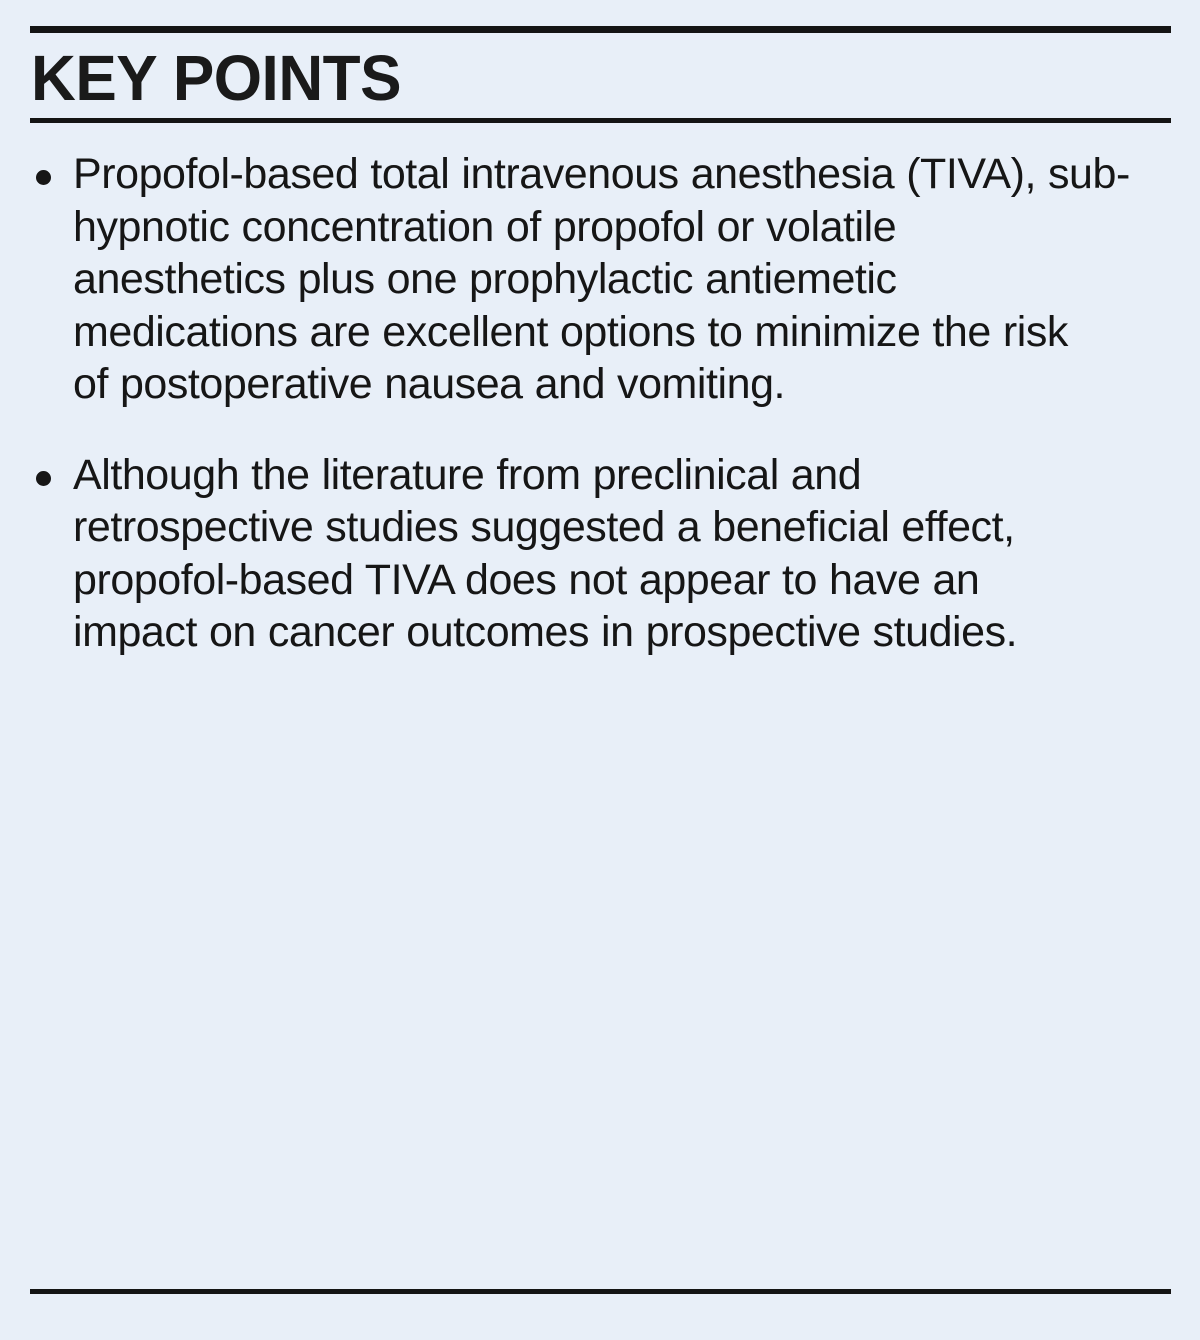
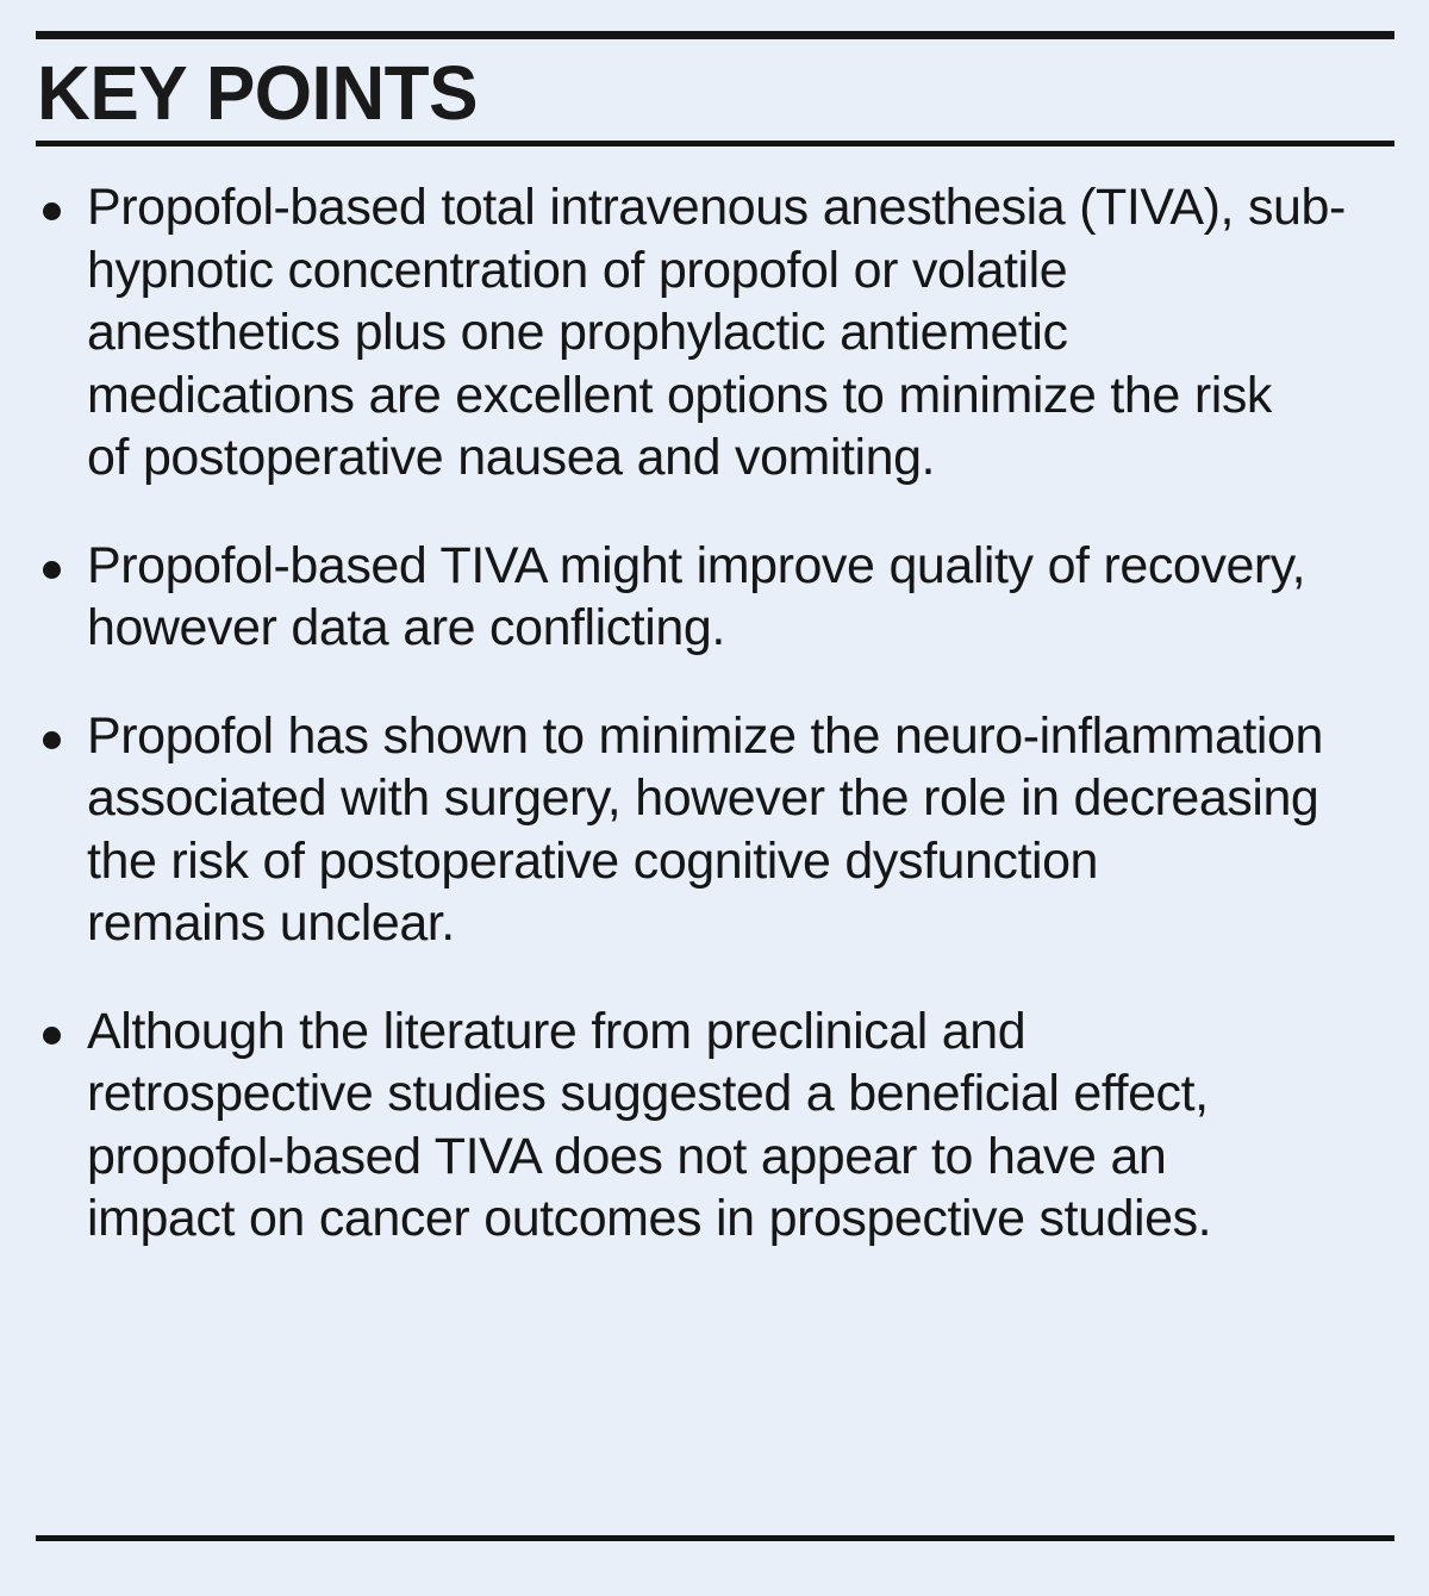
  KEY POINTS
  Propofol-based total intravenous anesthesia (TIVA), sub-
  hypnotic concentration of propofol or volatile
  anesthetics plus one prophylactic antiemetic
  medications are excellent options to minimize the risk
  of postoperative nausea and vomiting.
+ Propofol-based TIVA might improve quality of recovery,
+ however data are conflicting.
+ Propofol has shown to minimize the neuro-inflammation
+ associated with surgery, however the role in decreasing
+ the risk of postoperative cognitive dysfunction
+ remains unclear.
  Although the literature from preclinical and
  retrospective studies suggested a beneficial effect,
  propofol-based TIVA does not appear to have an
  impact on cancer outcomes in prospective studies.
